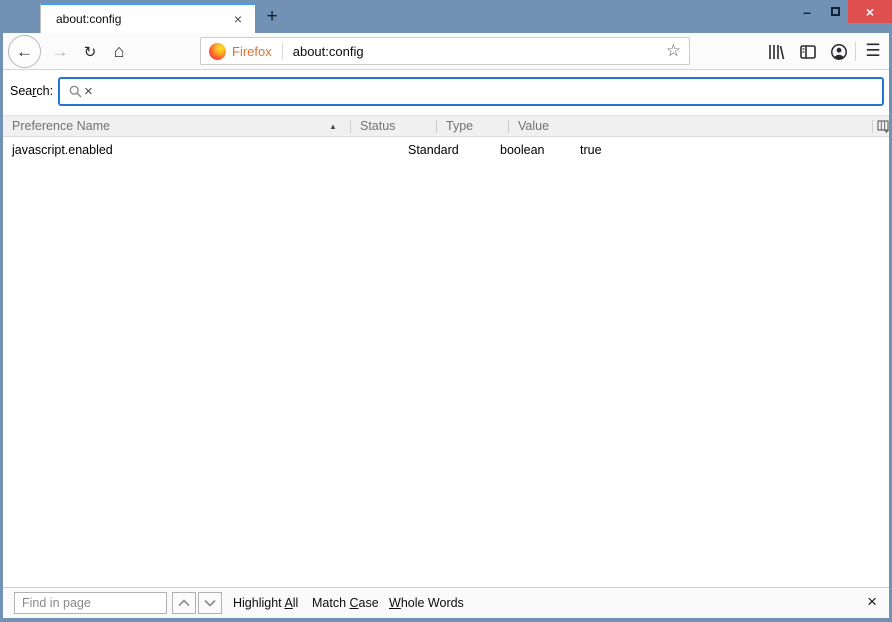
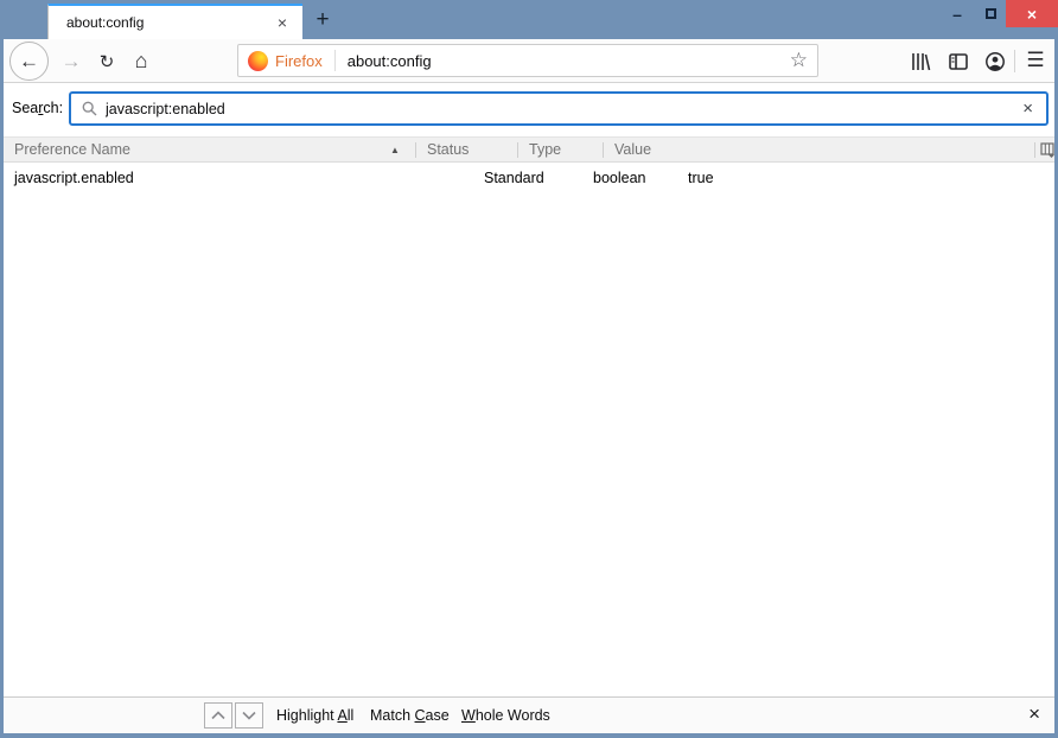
  about:config
  ×
  +
  –
  ×
  ←
  →
  ↻
  ⌂
  Firefox
  about:config
  ☆
  ☰
  Search:
+ javascript:enabled
  ×
  Preference Name
  ▲
  Status
  Type
  Value
  javascript.enabled
  Standard
  boolean
  true
- Find in page
  Highlight All
  Match Case
  Whole Words
  ×
